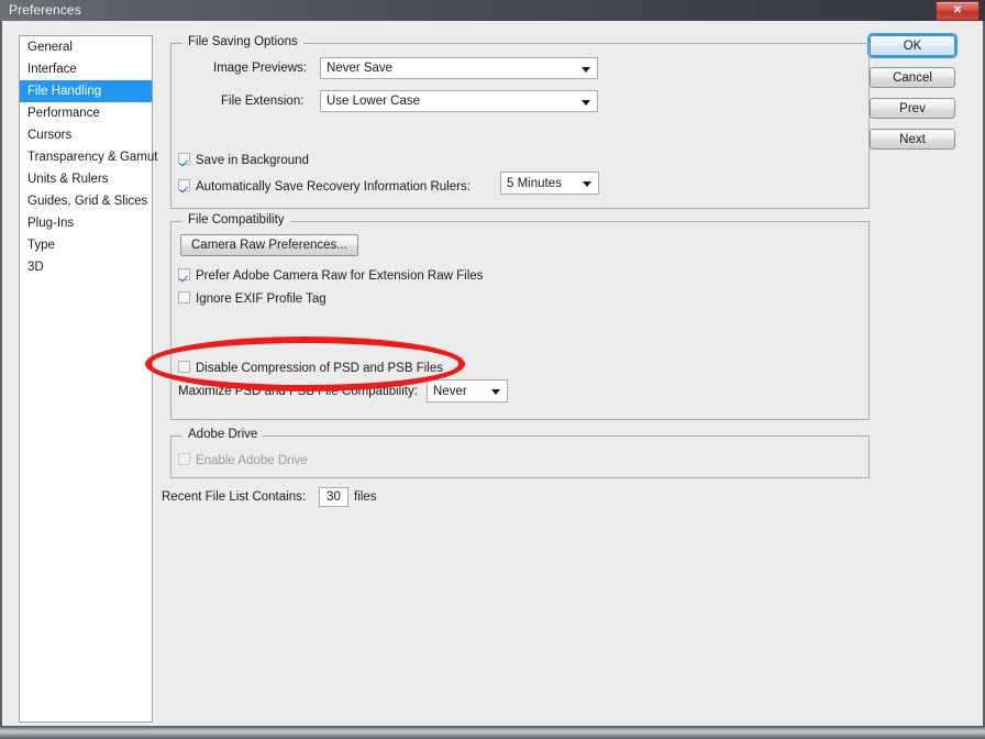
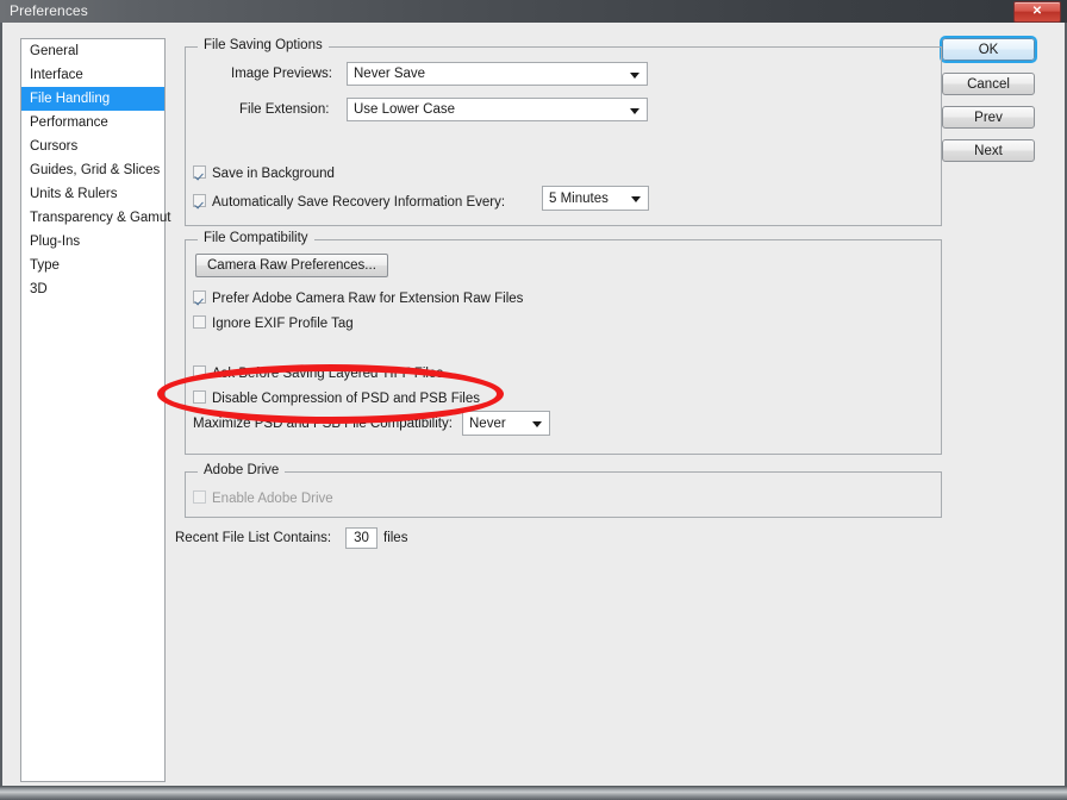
  Preferences
  ✕
  General
  Interface
  File Handling
  Performance
  Cursors
- Transparency & Gamut
+ Guides, Grid & Slices
  Units & Rulers
- Guides, Grid & Slices
+ Transparency & Gamut
  Plug-Ins
  Type
  3D
  OK
  Cancel
  Prev
  Next
  File Saving Options
  Image Previews:
  Never Save
  File Extension:
  Use Lower Case
  Save in Background
- Automatically Save Recovery Information Rulers:
+ Automatically Save Recovery Information Every:
  5 Minutes
  File Compatibility
  Camera Raw Preferences...
  Prefer Adobe Camera Raw for Extension Raw Files
  Ignore EXIF Profile Tag
+ Ask Before Saving Layered TIFF Files
  Disable Compression of PSD and PSB Files
  Maximize PSD and PSB File Compatibility:
  Never
  Adobe Drive
  Enable Adobe Drive
  Recent File List Contains:
  30
  files
